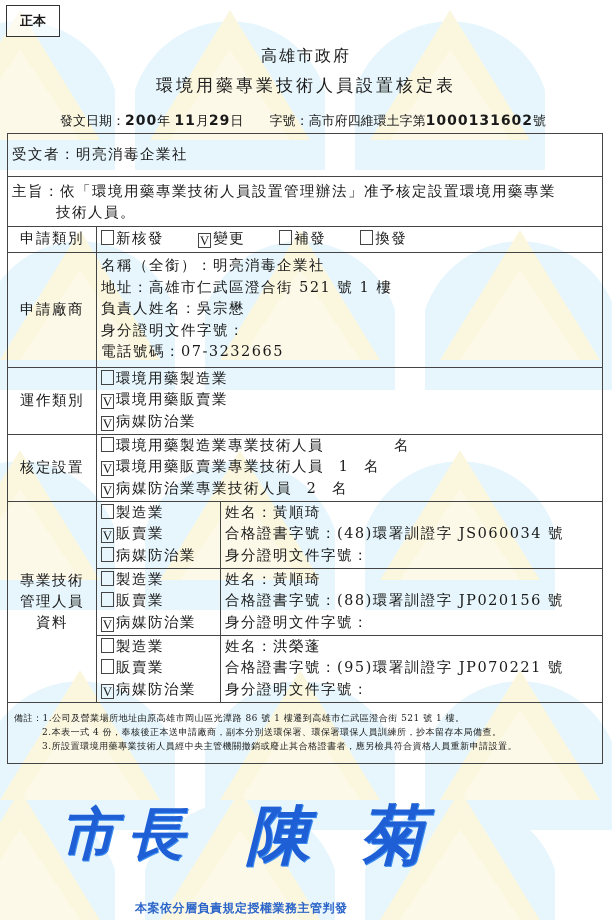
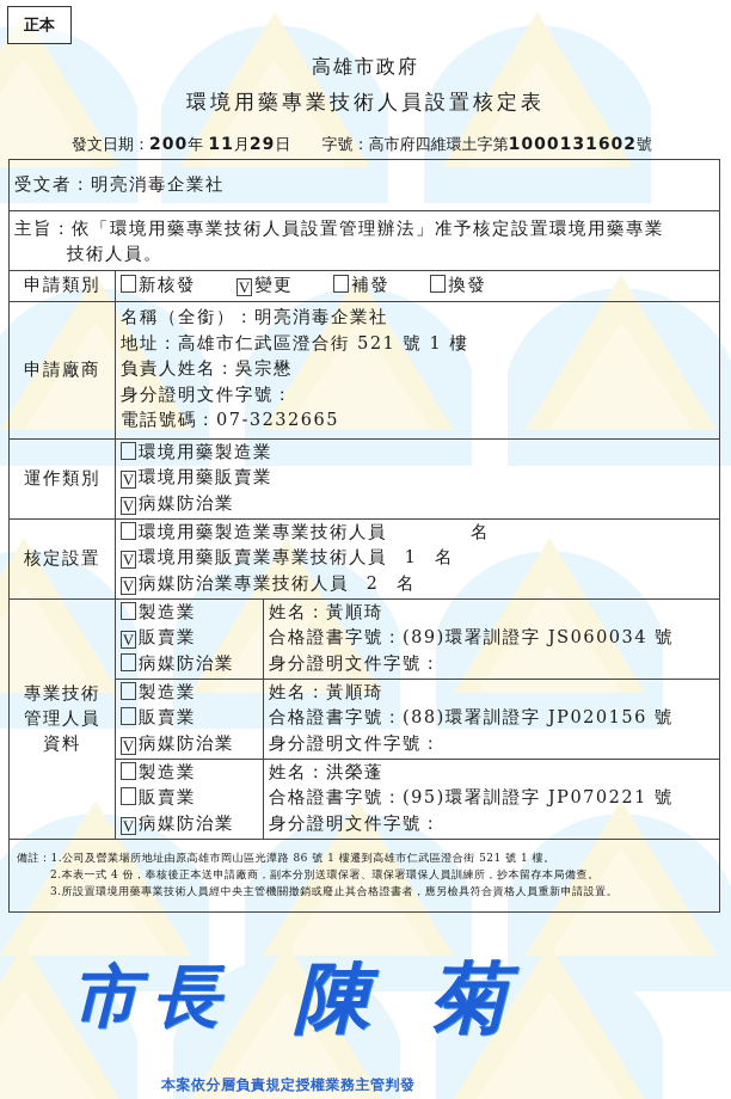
  正本
  高雄市政府
  環境用藥專業技術人員設置核定表
  發文日期：200年 11月29日 字號：高市府四維環土字第1000131602號
  受文者：明亮消毒企業社
  主旨：依「環境用藥專業技術人員設置管理辦法」准予核定設置環境用藥專業 技術人員。
  申請類別	新核發 V 變更 補發 換發
  申請廠商	名稱（全銜）：明亮消毒企業社 地址：高雄市仁武區澄合街 521 號 1 樓 負責人姓名：吳宗懋 身分證明文件字號： 電話號碼：07-3232665
  運作類別	環境用藥製造業 V 環境用藥販賣業 V 病媒防治業
  核定設置	環境用藥製造業專業技術人員 名 V 環境用藥販賣業專業技術人員 1 名 V 病媒防治業專業技術人員 2 名
- 專業技術 管理人員 資料	製造業 V 販賣業 病媒防治業	姓名：黃順琦 合格證書字號：(48)環署訓證字 JS060034 號 身分證明文件字號：
+ 專業技術 管理人員 資料	製造業 V 販賣業 病媒防治業	姓名：黃順琦 合格證書字號：(89)環署訓證字 JS060034 號 身分證明文件字號：
  製造業 販賣業 V 病媒防治業	姓名：黃順琦 合格證書字號：(88)環署訓證字 JP020156 號 身分證明文件字號：
  製造業 販賣業 V 病媒防治業	姓名：洪榮蓬 合格證書字號：(95)環署訓證字 JP070221 號 身分證明文件字號：
  備註：1.公司及營業場所地址由原高雄市岡山區光潭路 86 號 1 樓遷到高雄市仁武區澄合街 521 號 1 樓。 2.本表一式 4 份，奉核後正本送申請廠商，副本分別送環保署、環保署環保人員訓練所，抄本留存本局備查。 3.所設置環境用藥專業技術人員經中央主管機關撤銷或廢止其合格證書者，應另檢具符合資格人員重新申請設置。
  市長
  陳菊
  本案依分層負責規定授權業務主管判發
